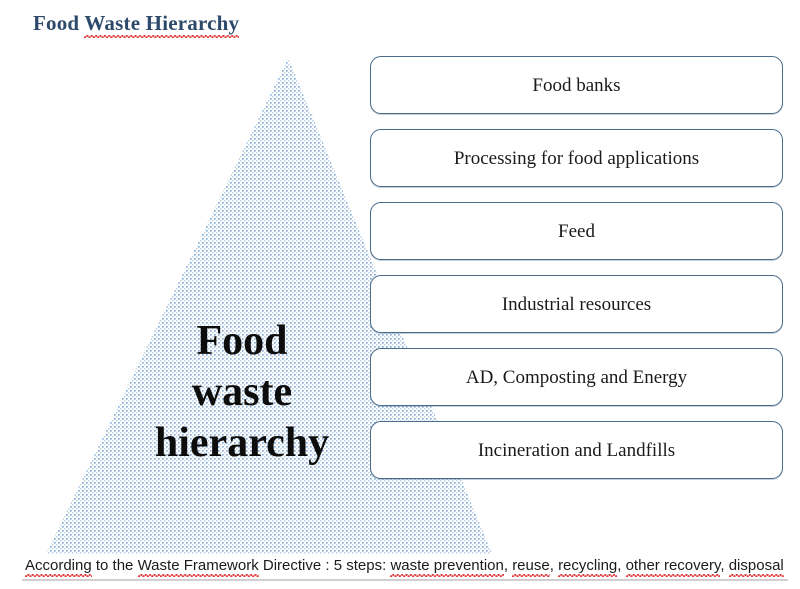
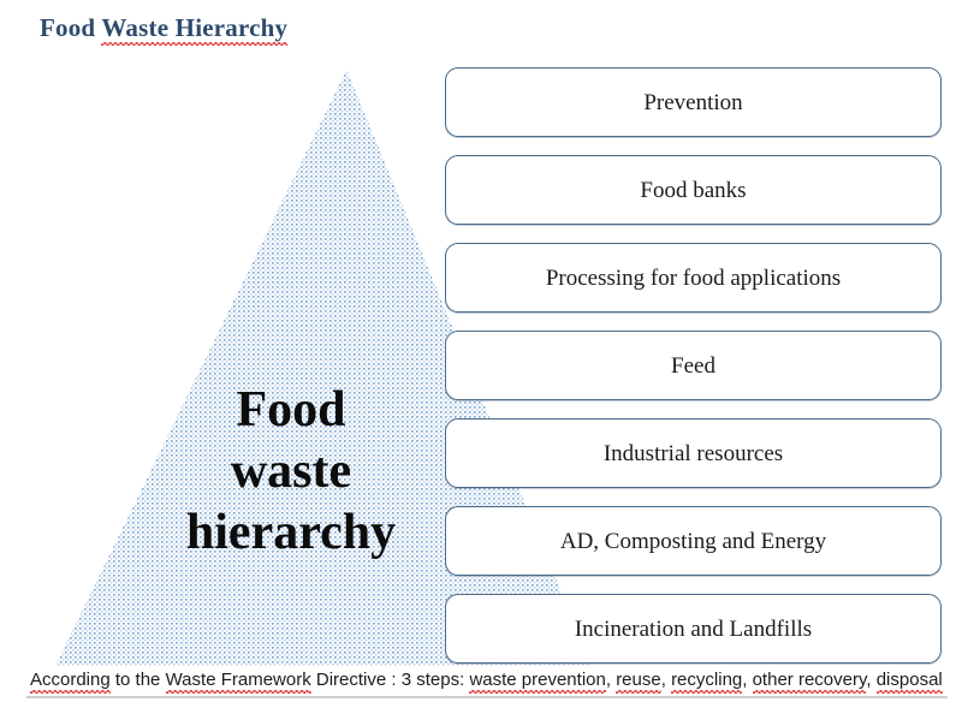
  Food Waste Hierarchy
  Food
  waste
  hierarchy
+ Prevention
  Food banks
  Processing for food applications
  Feed
  Industrial resources
  AD, Composting and Energy
  Incineration and Landfills
- According to the Waste Framework Directive : 5 steps: waste prevention, reuse, recycling, other recovery, disposal
+ According to the Waste Framework Directive : 3 steps: waste prevention, reuse, recycling, other recovery, disposal
